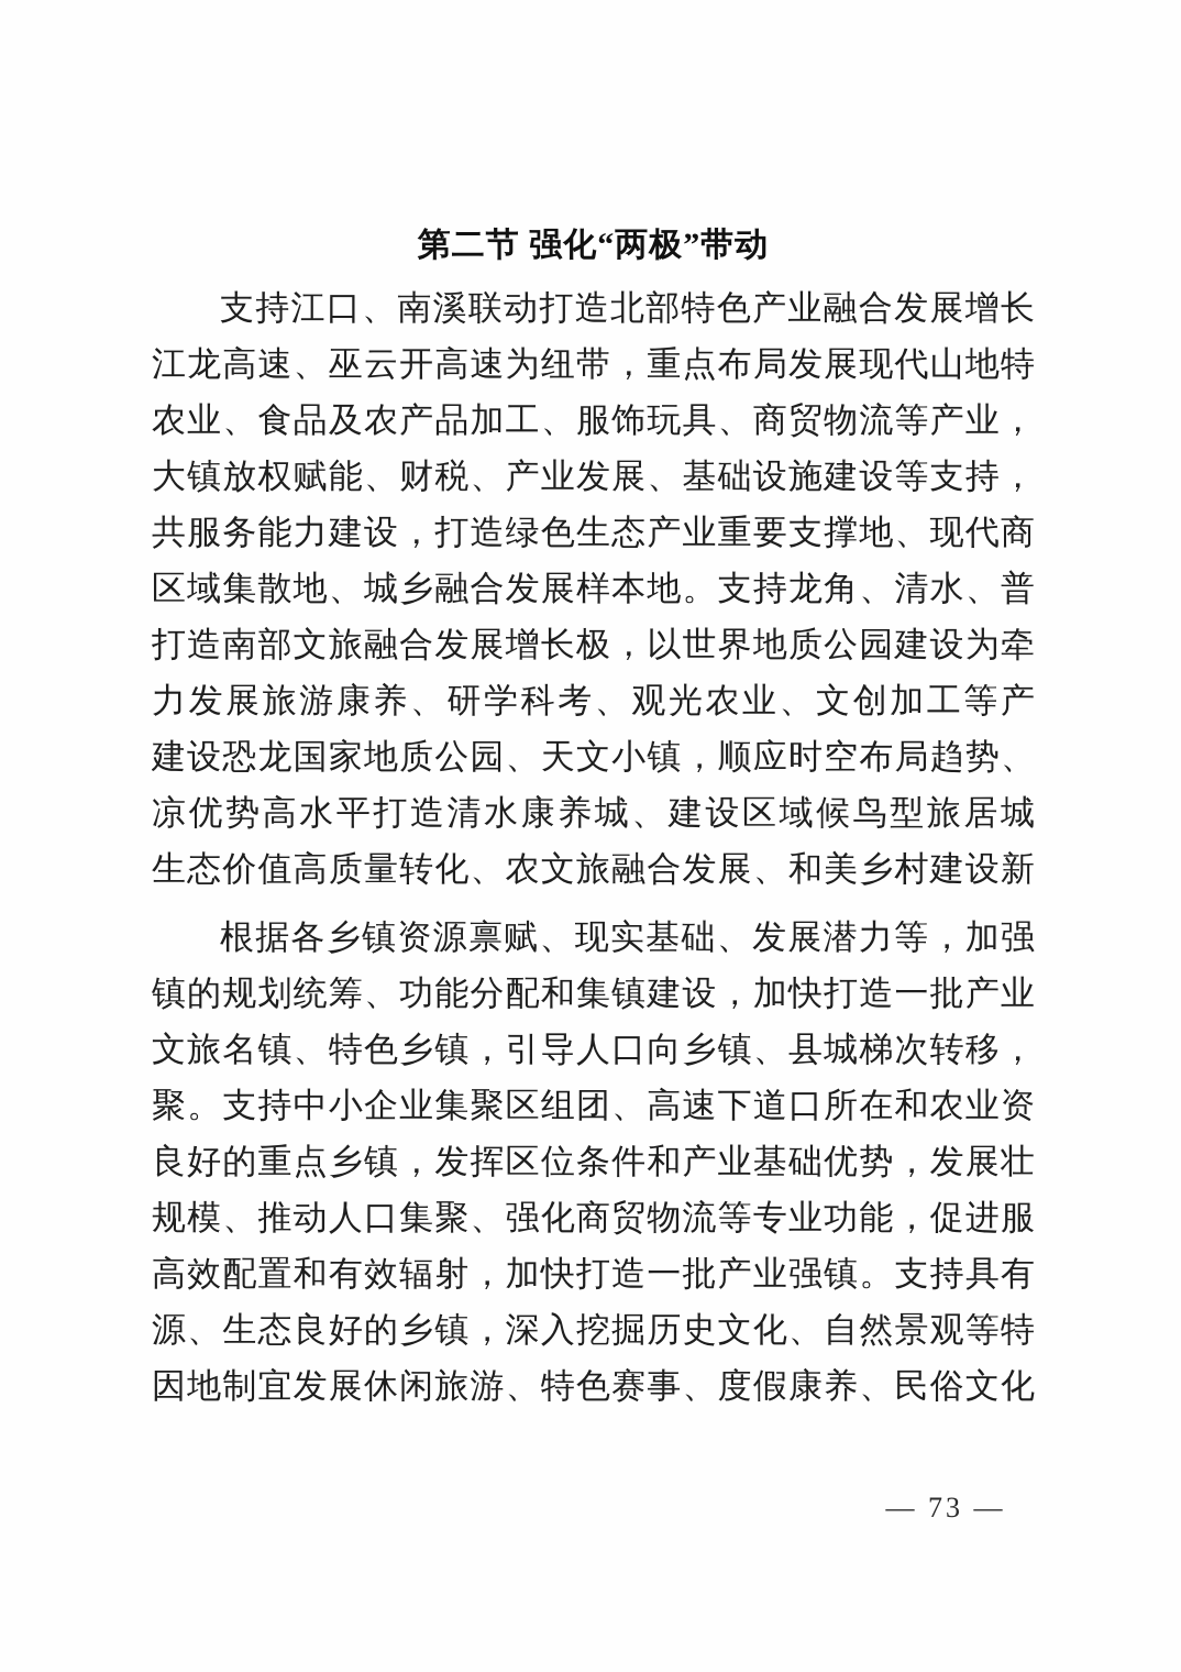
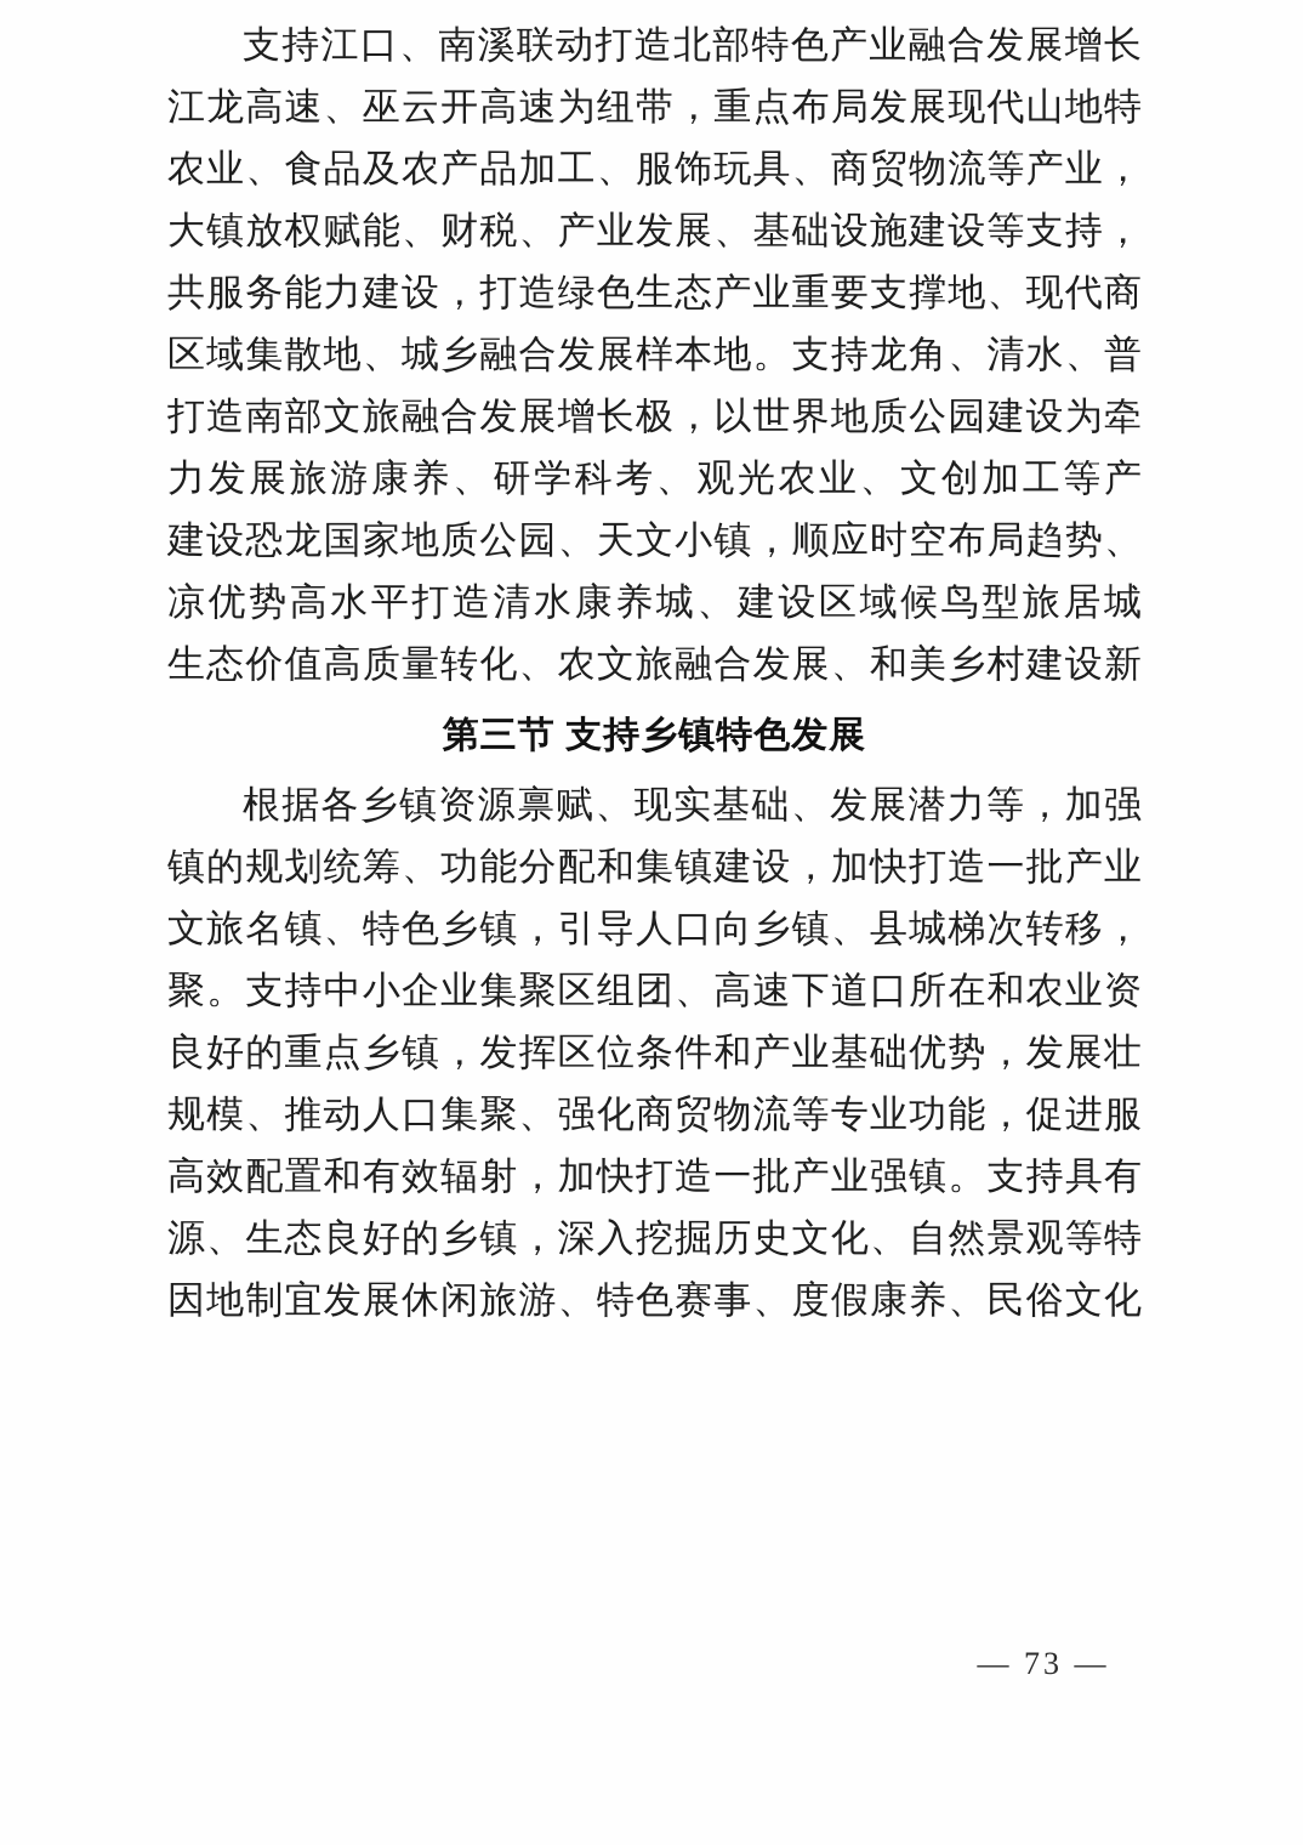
- 第二节 强化“两极”带动
  支持江口、南溪联动打造北部特色产业融合发展增长
  江龙高速、巫云开高速为纽带，重点布局发展现代山地特
  农业、食品及农产品加工、服饰玩具、商贸物流等产业，
  大镇放权赋能、财税、产业发展、基础设施建设等支持，
  共服务能力建设，打造绿色生态产业重要支撑地、现代商
  区域集散地、城乡融合发展样本地。支持龙角、清水、普
  打造南部文旅融合发展增长极，以世界地质公园建设为牵
  力发展旅游康养、研学科考、观光农业、文创加工等产
  建设恐龙国家地质公园、天文小镇，顺应时空布局趋势、
  凉优势高水平打造清水康养城、建设区域候鸟型旅居城
  生态价值高质量转化、农文旅融合发展、和美乡村建设新
+ 第三节 支持乡镇特色发展
  根据各乡镇资源禀赋、现实基础、发展潜力等，加强
  镇的规划统筹、功能分配和集镇建设，加快打造一批产业
  文旅名镇、特色乡镇，引导人口向乡镇、县城梯次转移，
  聚。支持中小企业集聚区组团、高速下道口所在和农业资
  良好的重点乡镇，发挥区位条件和产业基础优势，发展壮
  规模、推动人口集聚、强化商贸物流等专业功能，促进服
  高效配置和有效辐射，加快打造一批产业强镇。支持具有
  源、生态良好的乡镇，深入挖掘历史文化、自然景观等特
  因地制宜发展休闲旅游、特色赛事、度假康养、民俗文化
  — 73 —
